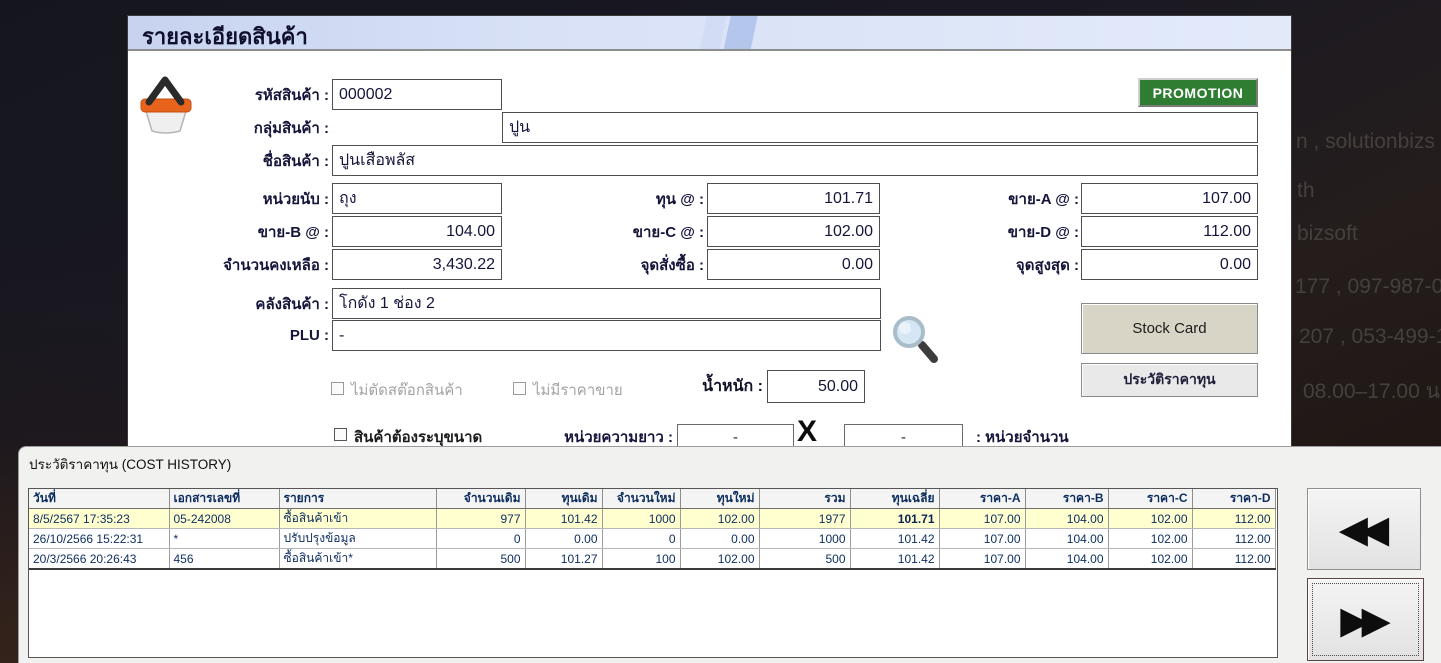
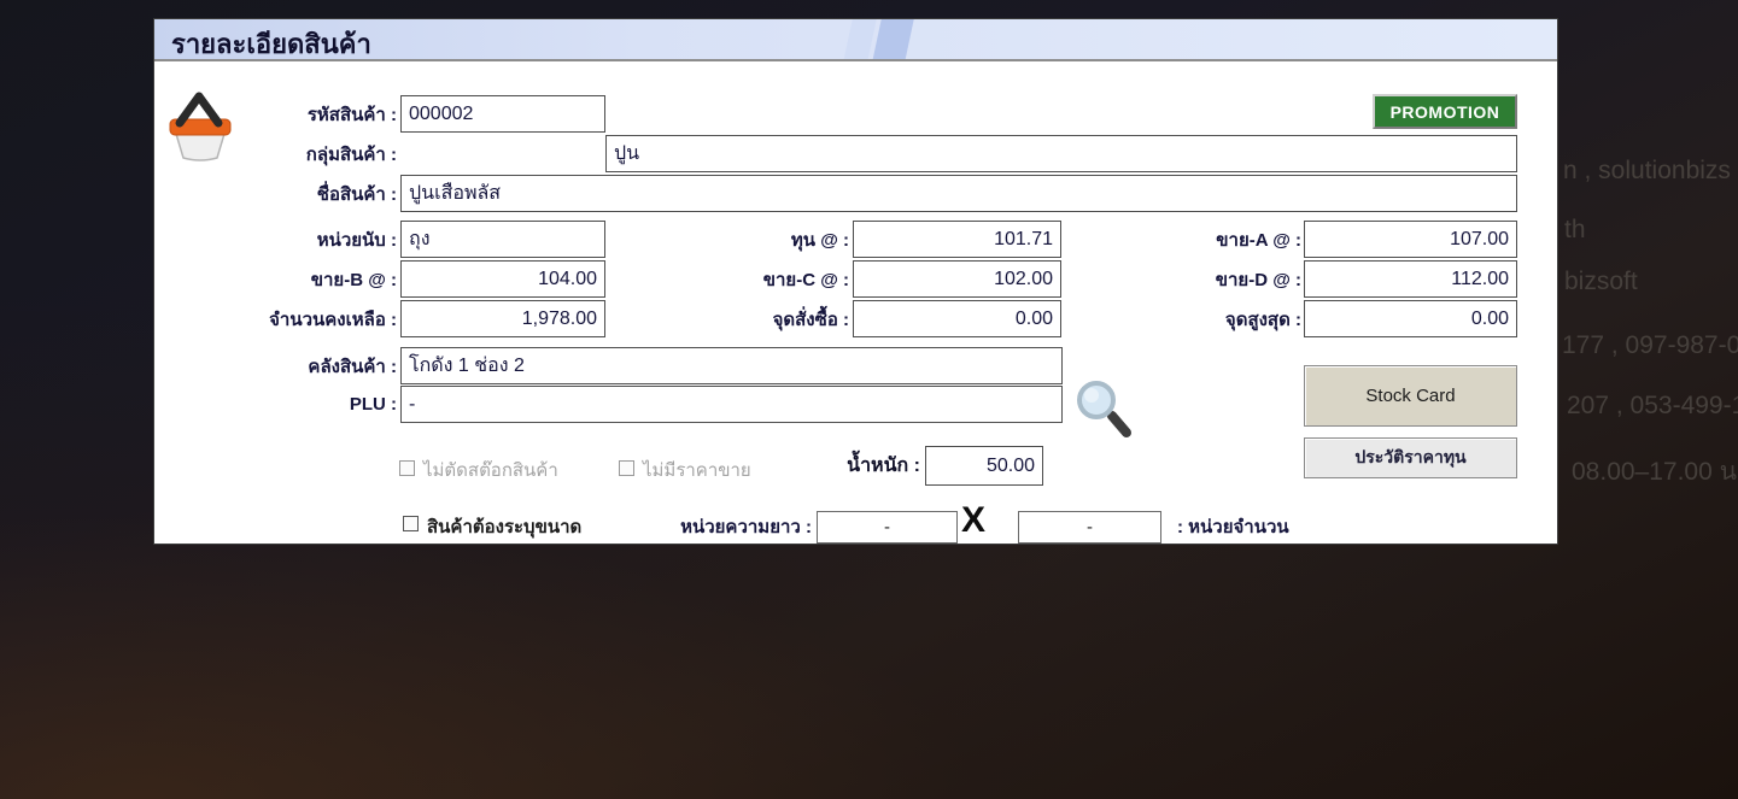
  n , solutionbizs
  th
  bizsoft
  177 , 097-987-0
  207 , 053-499-
  08.00–17.00 น
  รายละเอียดสินค้า
  PROMOTION
  รหัสสินค้า :
  000002
  กลุ่มสินค้า :
  ปูน
  ชื่อสินค้า :
  ปูนเสือพลัส
  หน่วยนับ :
  ถุง
  ทุน @ :
  101.71
  ขาย-A @ :
  107.00
  ขาย-B @ :
  104.00
  ขาย-C @ :
  102.00
  ขาย-D @ :
  112.00
  จำนวนคงเหลือ :
- 3,430.22
+ 1,978.00
  จุดสั่งซื้อ :
  0.00
  จุดสูงสุด :
  0.00
  คลังสินค้า :
  โกดัง 1 ช่อง 2
  PLU :
  -
  Stock Card
  ประวัติราคาทุน
  ไม่ตัดสต๊อกสินค้า
  ไม่มีราคาขาย
  น้ำหนัก :
  50.00
  สินค้าต้องระบุขนาด
  หน่วยความยาว :
  -
  X
  -
  : หน่วยจำนวน
- ประวัติราคาทุน (COST HISTORY)
- วันที่	เอกสารเลขที่	รายการ	จำนวนเดิม	ทุนเดิม	จำนวนใหม่	ทุนใหม่	รวม	ทุนเฉลี่ย	ราคา-A	ราคา-B	ราคา-C	ราคา-D
- 8/5/2567 17:35:23	05-242008	ซื้อสินค้าเข้า	977	101.42	1000	102.00	1977	101.71	107.00	104.00	102.00	112.00
- 26/10/2566 15:22:31	*	ปรับปรุงข้อมูล	0	0.00	0	0.00	1000	101.42	107.00	104.00	102.00	112.00
- 20/3/2566 20:26:43	456	ซื้อสินค้าเข้า*	500	101.27	100	102.00	500	101.42	107.00	104.00	102.00	112.00
- ◀◀
- ▶▶
